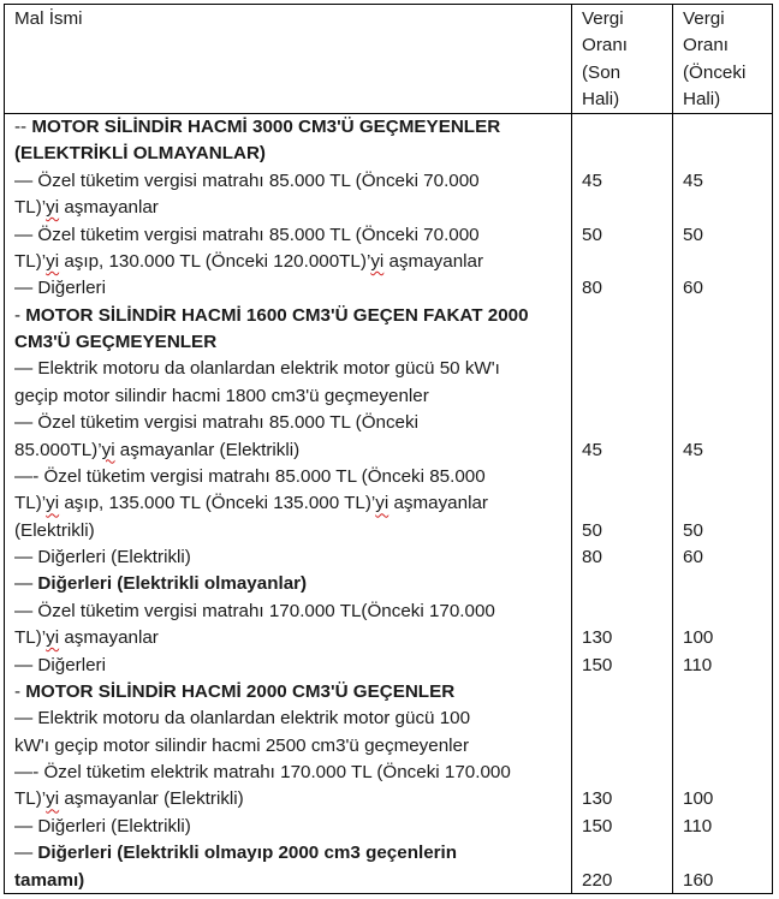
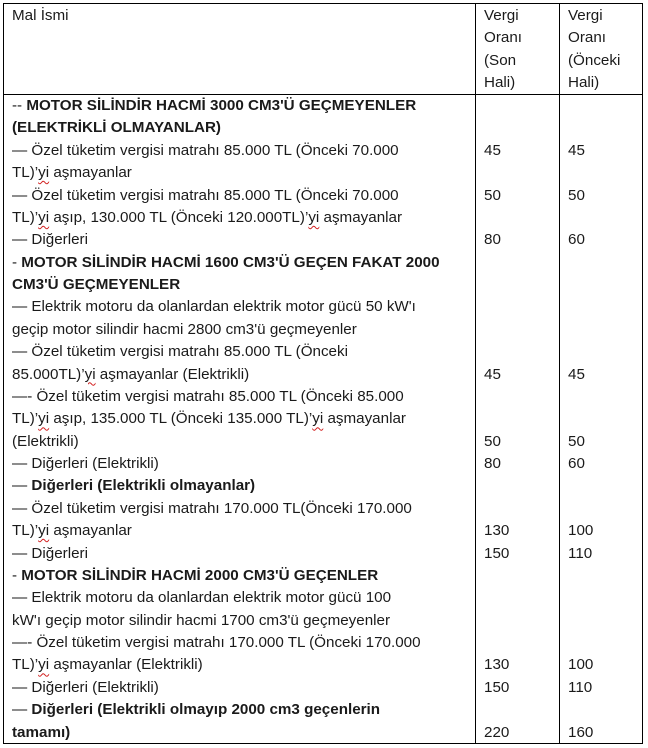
  Mal İsmi
  Vergi
  Oranı
  (Son
  Hali)
  Vergi
  Oranı
  (Önceki
  Hali)
  -- MOTOR SİLİNDİR HACMİ 3000 CM3'Ü GEÇMEYENLER
  (ELEKTRİKLİ OLMAYANLAR)
  — Özel tüketim vergisi matrahı 85.000 TL (Önceki 70.000
  45
  45
  TL)’yi aşmayanlar
  — Özel tüketim vergisi matrahı 85.000 TL (Önceki 70.000
  50
  50
  TL)’yi aşıp, 130.000 TL (Önceki 120.000TL)’yi aşmayanlar
  — Diğerleri
  80
  60
  - MOTOR SİLİNDİR HACMİ 1600 CM3'Ü GEÇEN FAKAT 2000
  CM3'Ü GEÇMEYENLER
  — Elektrik motoru da olanlardan elektrik motor gücü 50 kW'ı
- geçip motor silindir hacmi 1800 cm3'ü geçmeyenler
+ geçip motor silindir hacmi 2800 cm3'ü geçmeyenler
  — Özel tüketim vergisi matrahı 85.000 TL (Önceki
  85.000TL)’yi aşmayanlar (Elektrikli)
  45
  45
  —- Özel tüketim vergisi matrahı 85.000 TL (Önceki 85.000
  TL)’yi aşıp, 135.000 TL (Önceki 135.000 TL)’yi aşmayanlar
  (Elektrikli)
  50
  50
  — Diğerleri (Elektrikli)
  80
  60
  — Diğerleri (Elektrikli olmayanlar)
  — Özel tüketim vergisi matrahı 170.000 TL(Önceki 170.000
  TL)’yi aşmayanlar
  130
  100
  — Diğerleri
  150
  110
  - MOTOR SİLİNDİR HACMİ 2000 CM3'Ü GEÇENLER
  — Elektrik motoru da olanlardan elektrik motor gücü 100
- kW'ı geçip motor silindir hacmi 2500 cm3'ü geçmeyenler
+ kW'ı geçip motor silindir hacmi 1700 cm3'ü geçmeyenler
- —- Özel tüketim elektrik matrahı 170.000 TL (Önceki 170.000
+ —- Özel tüketim vergisi matrahı 170.000 TL (Önceki 170.000
  TL)’yi aşmayanlar (Elektrikli)
  130
  100
  — Diğerleri (Elektrikli)
  150
  110
  — Diğerleri (Elektrikli olmayıp 2000 cm3 geçenlerin
  tamamı)
  220
  160
